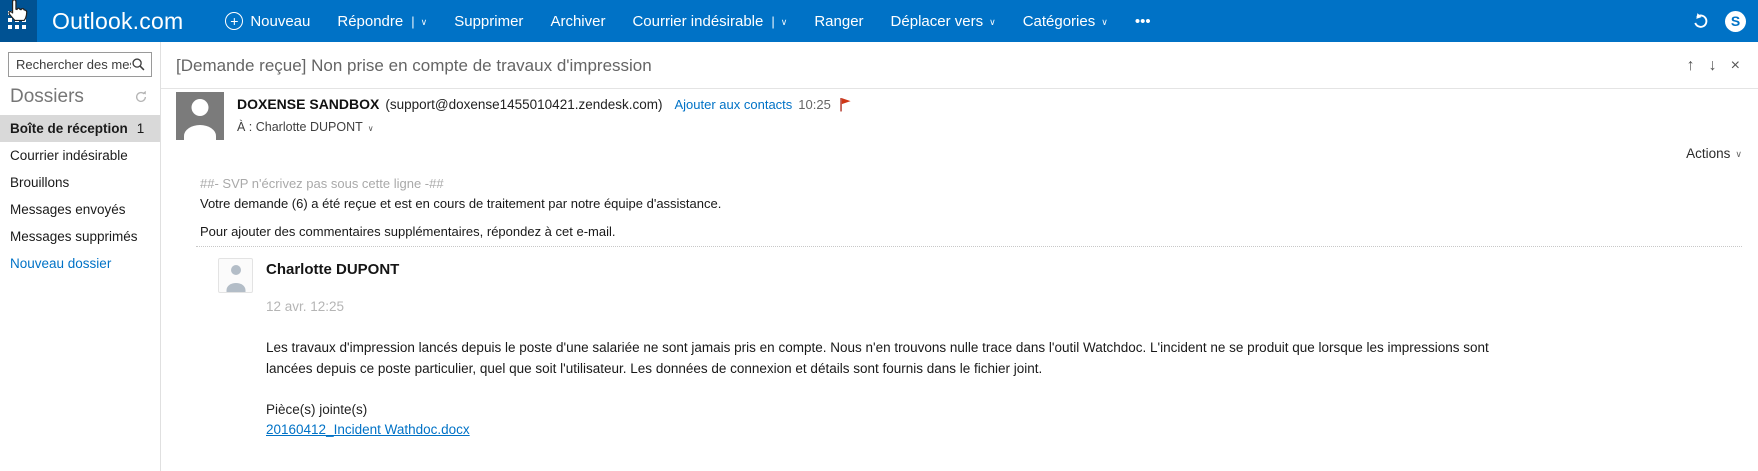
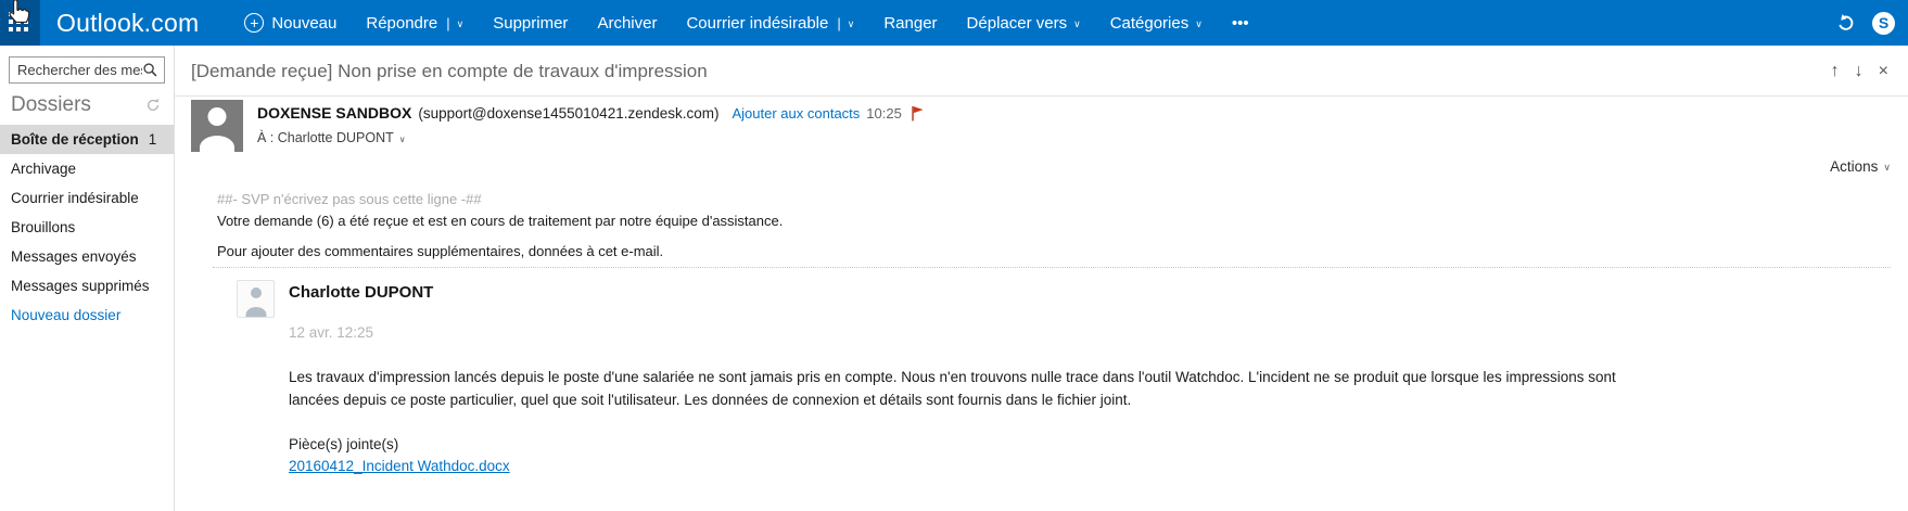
  Outlook.com
  +
  Nouveau
  Répondre
  |
  ∨
  Supprimer
  Archiver
  Courrier indésirable
  |
  ∨
  Ranger
  Déplacer vers
  ∨
  Catégories
  ∨
  •••
  S
  Rechercher des me
  Dossiers
  Boîte de réception
  1
+ Archivage
  Courrier indésirable
  Brouillons
  Messages envoyés
  Messages supprimés
  Nouveau dossier
  [Demande reçue] Non prise en compte de travaux d'impression
  ↑
  ↓
  ×
  DOXENSE SANDBOX
  (support@doxense1455010421.zendesk.com)
  Ajouter aux contacts
  10:25
  À : Charlotte DUPONT
  ∨
  Actions
  ∨
  ##- SVP n'écrivez pas sous cette ligne -##
  Votre demande (6) a été reçue et est en cours de traitement par notre équipe d'assistance.
- Pour ajouter des commentaires supplémentaires, répondez à cet e-mail.
+ Pour ajouter des commentaires supplémentaires, données à cet e-mail.
  Charlotte DUPONT
  12 avr. 12:25
  Les travaux d'impression lancés depuis le poste d'une salariée ne sont jamais pris en compte. Nous n'en trouvons nulle trace dans l'outil Watchdoc. L'incident ne se produit que lorsque les impressions sont lancées depuis ce poste particulier, quel que soit l'utilisateur. Les données de connexion et détails sont fournis dans le fichier joint.
  Pièce(s) jointe(s)
  20160412_Incident Wathdoc.docx
